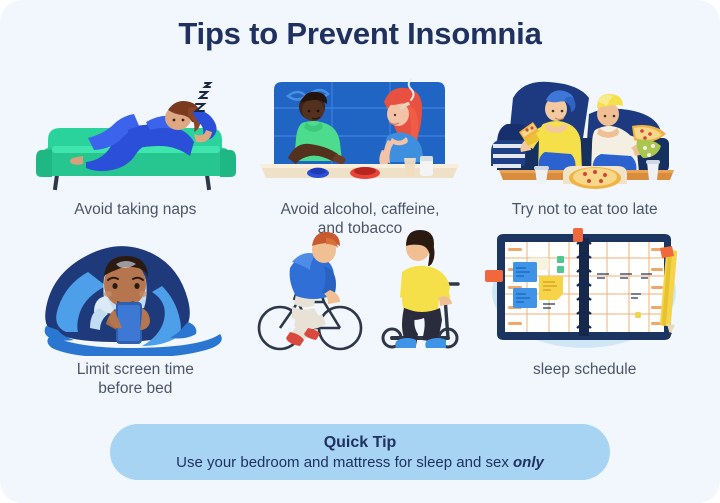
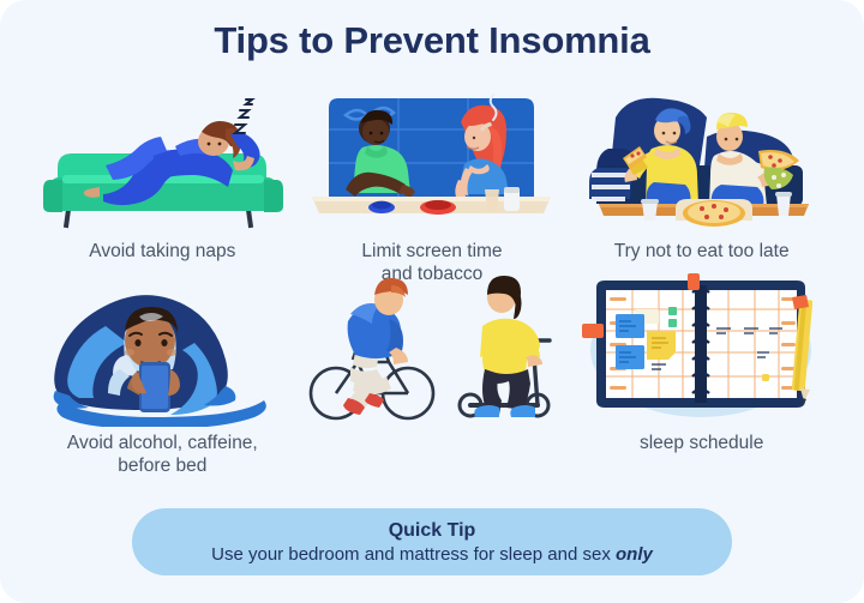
  Tips to Prevent Insomnia
  Avoid taking naps
- Avoid alcohol, caffeine,
+ Limit screen time
  and tobacco
  Try not to eat too late
- Limit screen time
+ Avoid alcohol, caffeine,
  before bed
  sleep schedule
  Quick Tip
  Use your bedroom and mattress for sleep and sex only
